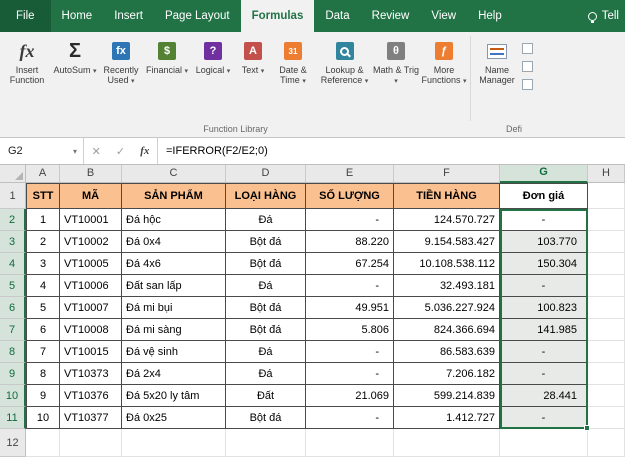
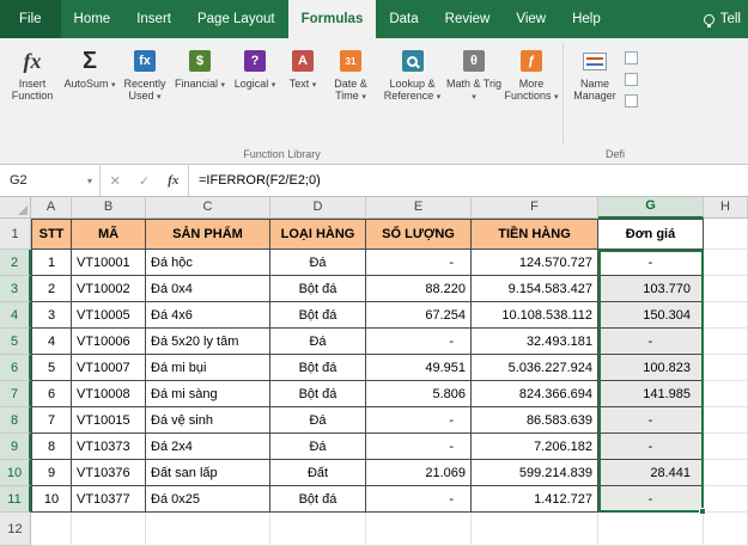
  File
  Home
  Insert
  Page Layout
  Formulas
  Data
  Review
  View
  Help
  Tell
  fx
  Insert Function
  Σ
  AutoSum
  fx
  Recently Used
  $
  Financial
  ?
  Logical
  A
  Text
  31
  Date & Time
  Lookup & Reference
  θ
  Math & Trig
  ƒ
  More Functions
  Function Library
  Name Manager
  Defi
  G2
  ▾
  ✕
  ✓
  fx
  =IFERROR(F2/E2;0)
  A
  B
  C
  D
  E
  F
  G
  H
  1
  STT
  MÃ
  SẢN PHẨM
  LOẠI HÀNG
  SỐ LƯỢNG
  TIỀN HÀNG
  Đơn giá
  2
  1
  VT10001
  Đá hộc
  Đá
  -
  124.570.727
  -
  3
  2
  VT10002
  Đá 0x4
  Bột đá
  88.220
  9.154.583.427
  103.770
  4
  3
  VT10005
  Đá 4x6
  Bột đá
  67.254
  10.108.538.112
  150.304
  5
  4
  VT10006
- Đất san lấp
+ Đá 5x20 ly tâm
  Đá
  -
  32.493.181
  -
  6
  5
  VT10007
  Đá mi bụi
  Bột đá
  49.951
  5.036.227.924
  100.823
  7
  6
  VT10008
  Đá mi sàng
  Bột đá
  5.806
  824.366.694
  141.985
  8
  7
  VT10015
  Đá vệ sinh
  Đá
  -
  86.583.639
  -
  9
  8
  VT10373
  Đá 2x4
  Đá
  -
  7.206.182
  -
  10
  9
  VT10376
- Đá 5x20 ly tâm
+ Đất san lấp
  Đất
  21.069
  599.214.839
  28.441
  11
  10
  VT10377
  Đá 0x25
  Bột đá
  -
  1.412.727
  -
  12
